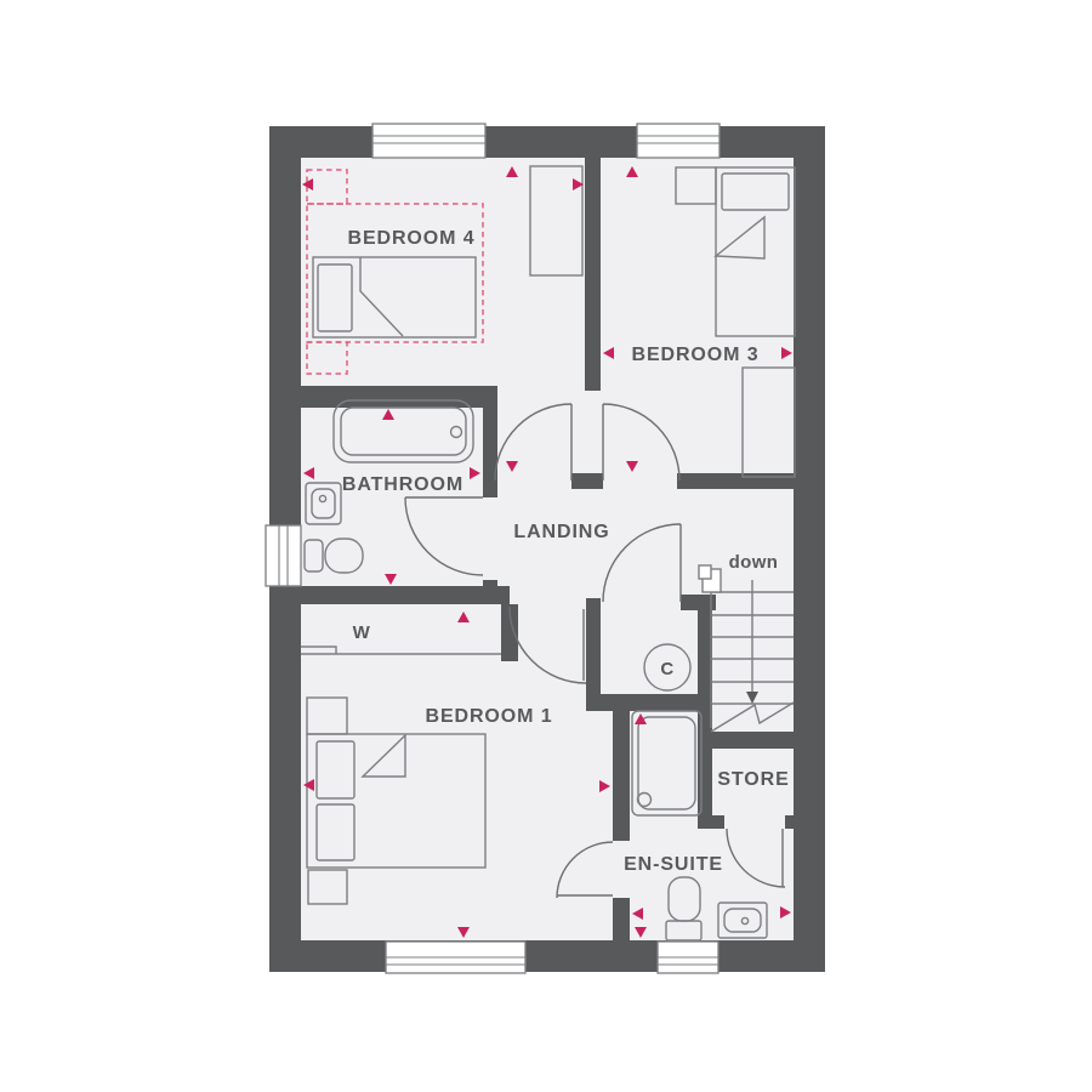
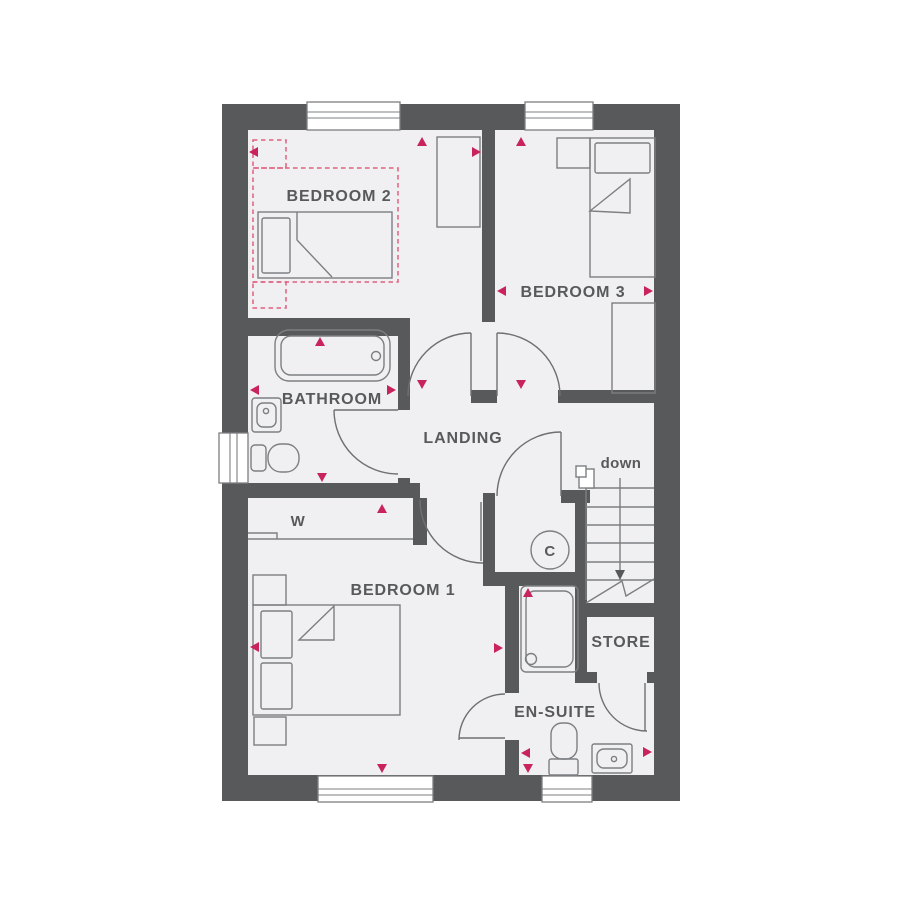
- BEDROOM 4
+ BEDROOM 2
  BEDROOM 3
  BATHROOM
  LANDING
  down
  W
  C
  BEDROOM 1
  STORE
  EN-SUITE
